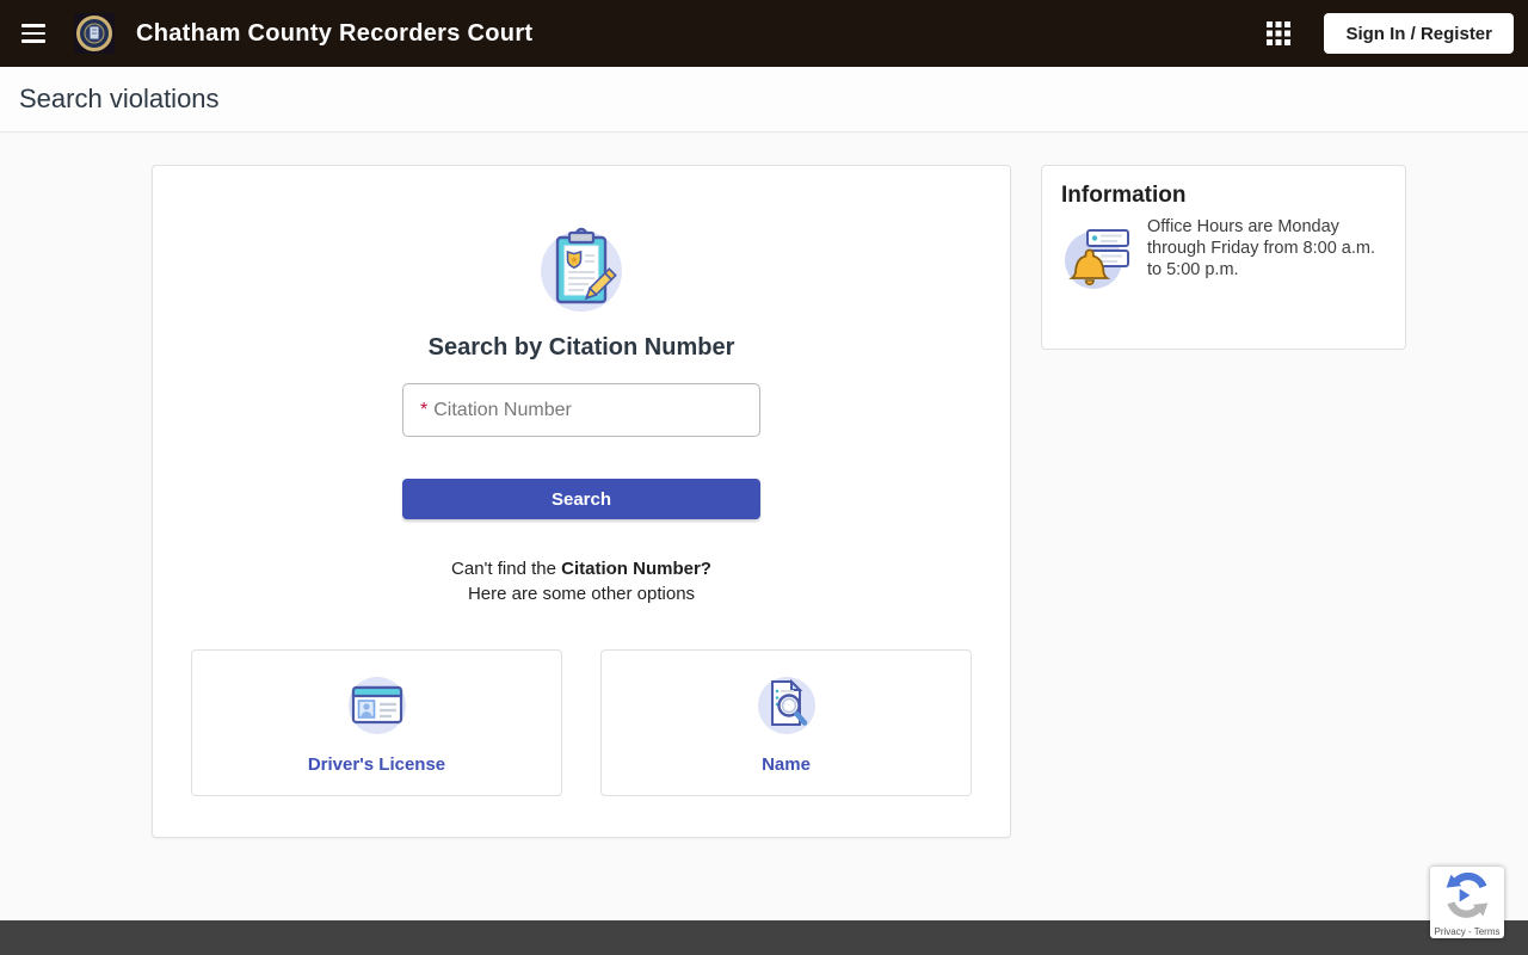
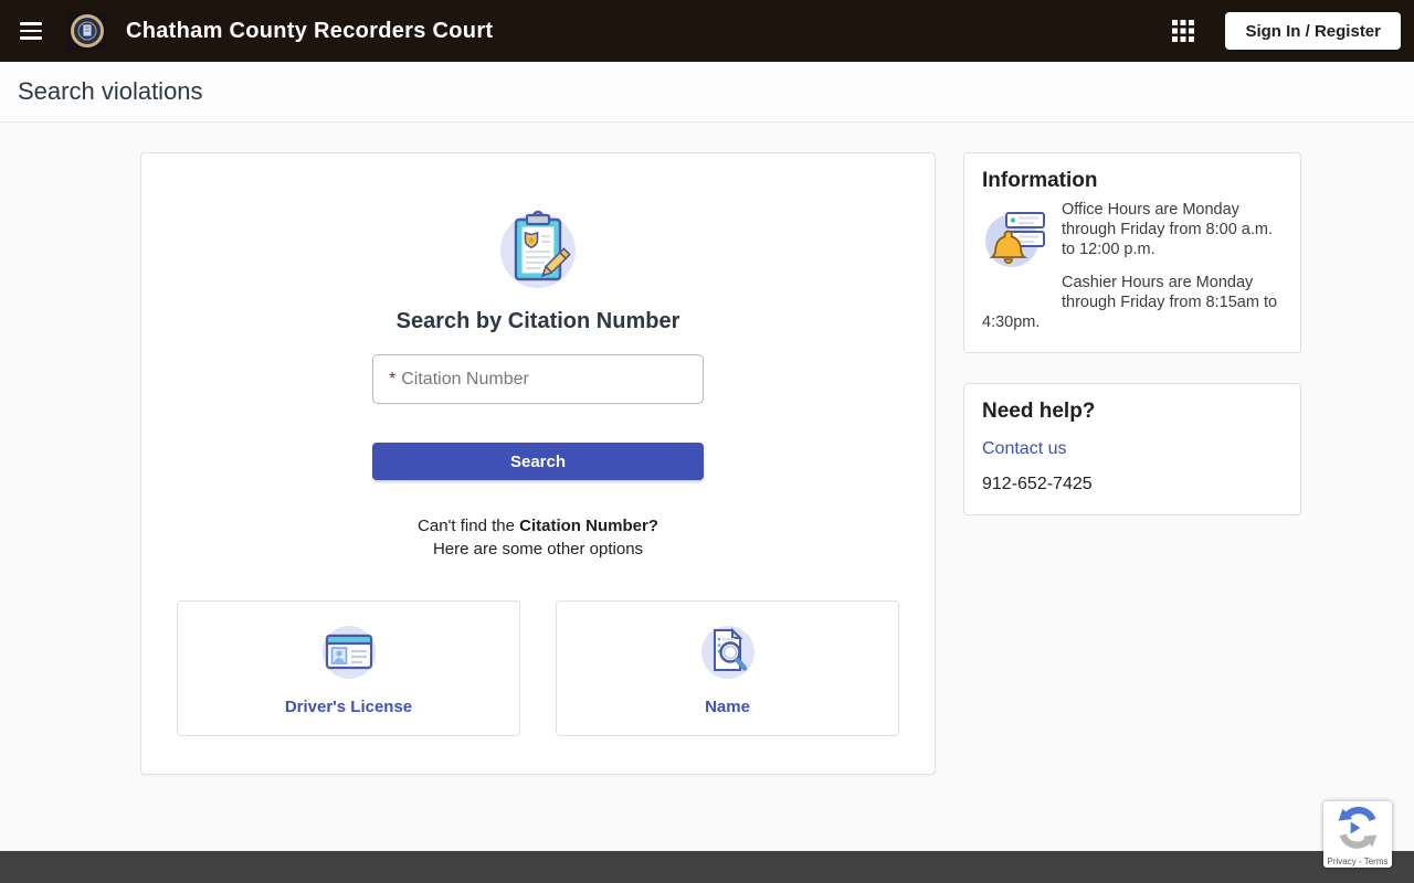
  Chatham County Recorders Court
  Sign In / Register
  Search violations
  Search by Citation Number
  *
  Citation Number
  Search
  Can't find the Citation Number?
  Here are some other options
  Driver's License
  Name
  Information
- Office Hours are Monday through Friday from 8:00 a.m. to 5:00 p.m.
+ Office Hours are Monday through Friday from 8:00 a.m. to 12:00 p.m.
+ Cashier Hours are Monday through Friday from 8:15am to 4:30pm.
+ Need help?
+ Contact us
+ 912-652-7425
  Privacy - Terms
